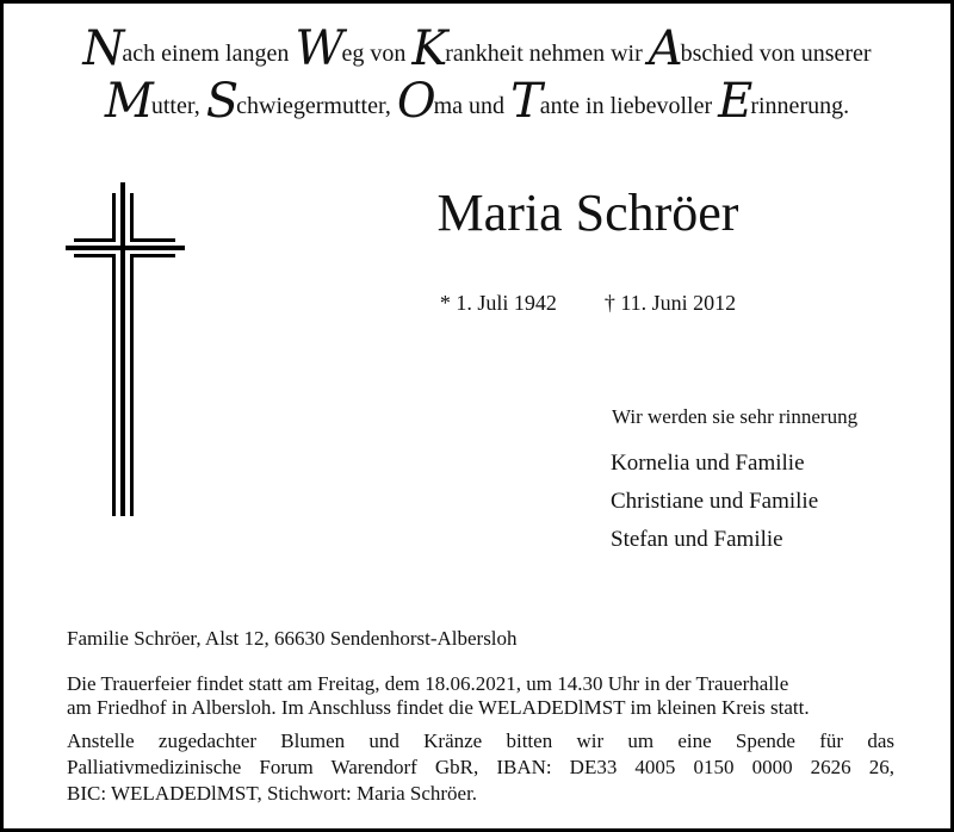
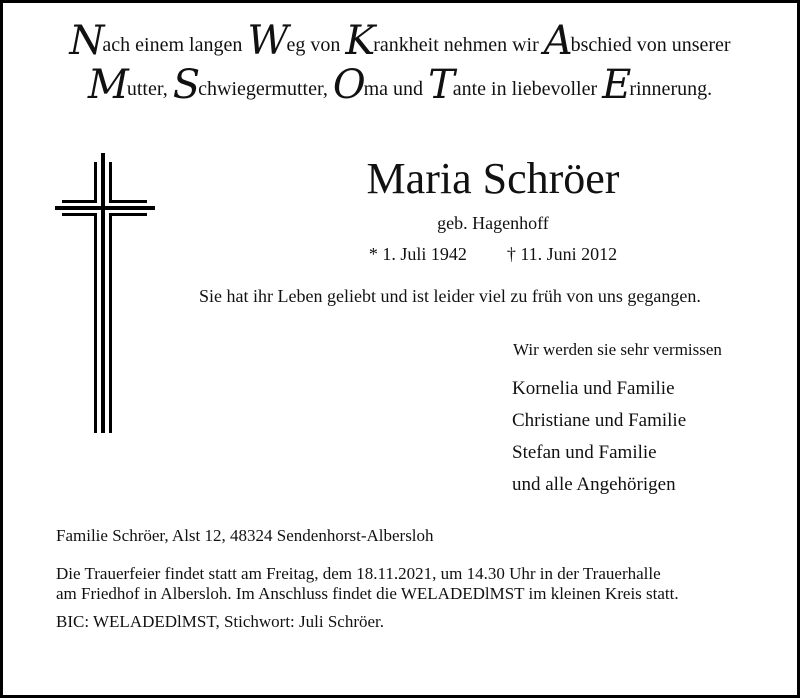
  Nach einem langen Weg von Krankheit nehmen wir Abschied von unserer
  Mutter, Schwiegermutter, Oma und Tante in liebevoller Erinnerung.
  Maria Schröer
+ geb. Hagenhoff
  * 1. Juli 1942 † 11. Juni 2012
+ Sie hat ihr Leben geliebt und ist leider viel zu früh von uns gegangen.
- Wir werden sie sehr rinnerung
+ Wir werden sie sehr vermissen
  Kornelia und Familie
  Christiane und Familie
  Stefan und Familie
+ und alle Angehörigen
- Familie Schröer, Alst 12, 66630 Sendenhorst-Albersloh
+ Familie Schröer, Alst 12, 48324 Sendenhorst-Albersloh
- Die Trauerfeier findet statt am Freitag, dem 18.06.2021, um 14.30 Uhr in der Trauerhalle
+ Die Trauerfeier findet statt am Freitag, dem 18.11.2021, um 14.30 Uhr in der Trauerhalle
  am Friedhof in Albersloh. Im Anschluss findet die WELADEDlMST im kleinen Kreis statt.
- Anstelle zugedachter Blumen und Kränze bitten wir um eine Spende für das
- Palliativmedizinische Forum Warendorf GbR, IBAN: DE33 4005 0150 0000 2626 26,
- BIC: WELADEDlMST, Stichwort: Maria Schröer.
+ BIC: WELADEDlMST, Stichwort: Juli Schröer.
